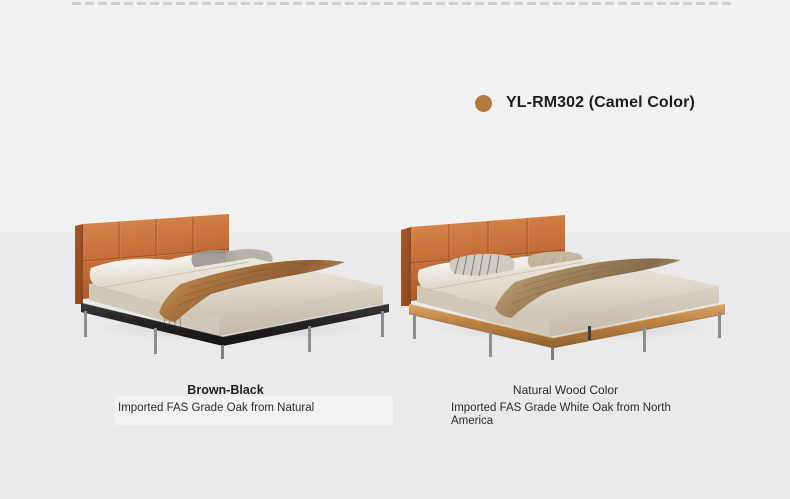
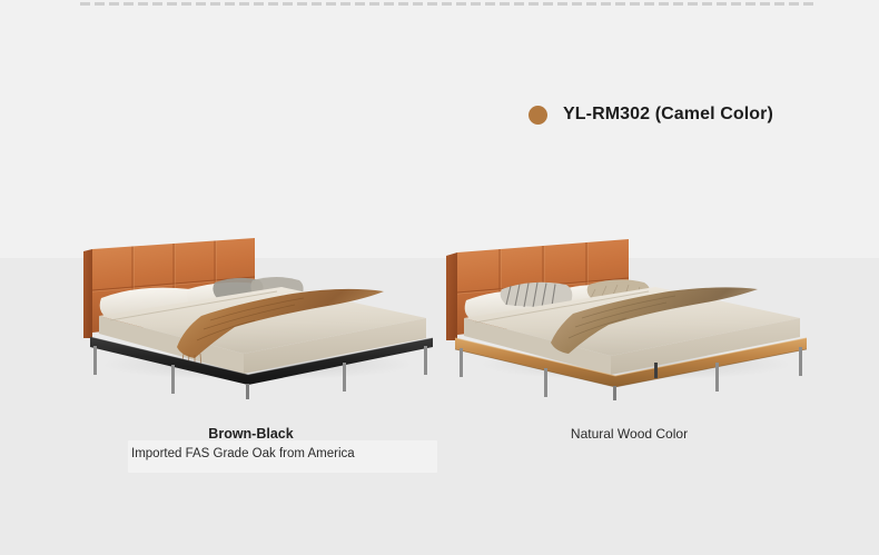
  YL-RM302 (Camel Color)
  Brown-Black
- Imported FAS Grade Oak from Natural
+ Imported FAS Grade Oak from America
  Natural Wood Color
- Imported FAS Grade White Oak from North America
